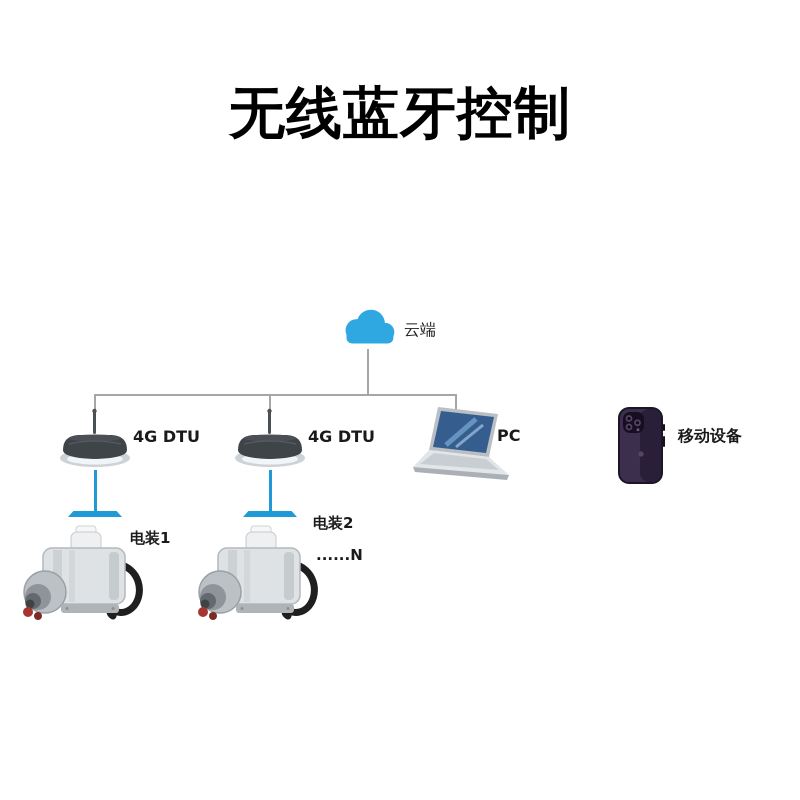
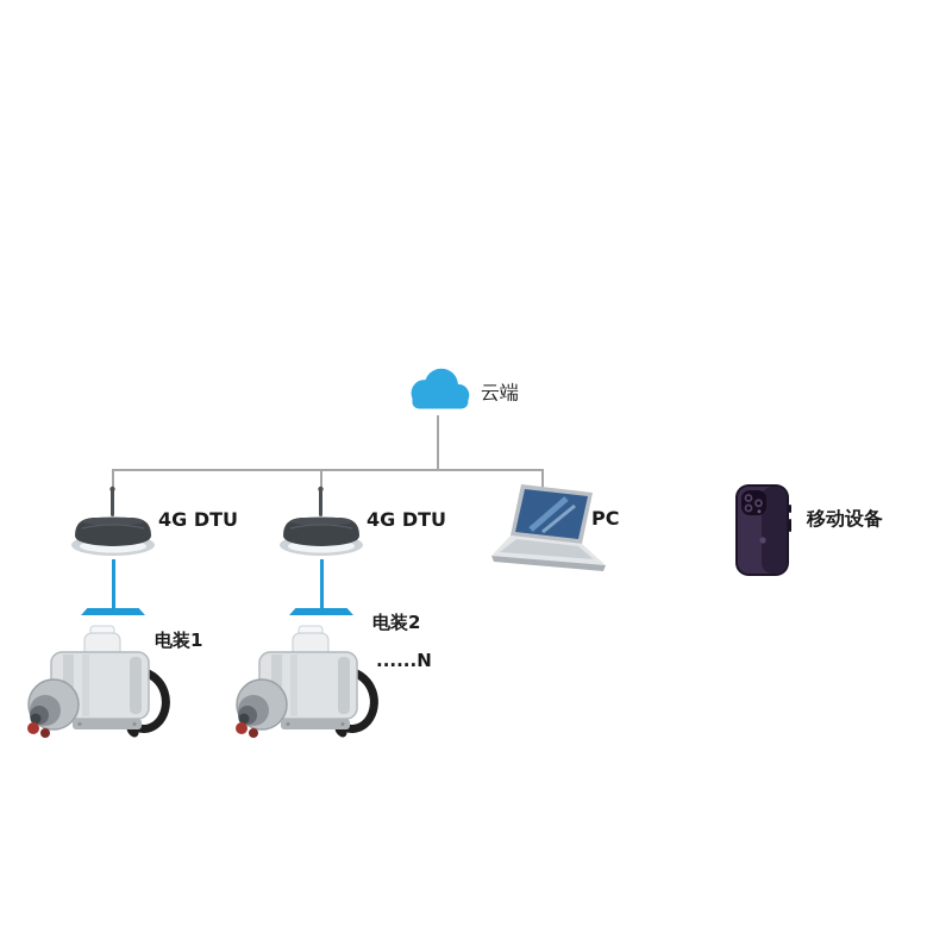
- 无线蓝牙控制
  云端
  4G DTU
  4G DTU
  电装1
  电装2
  ......N
  PC
  移动设备
